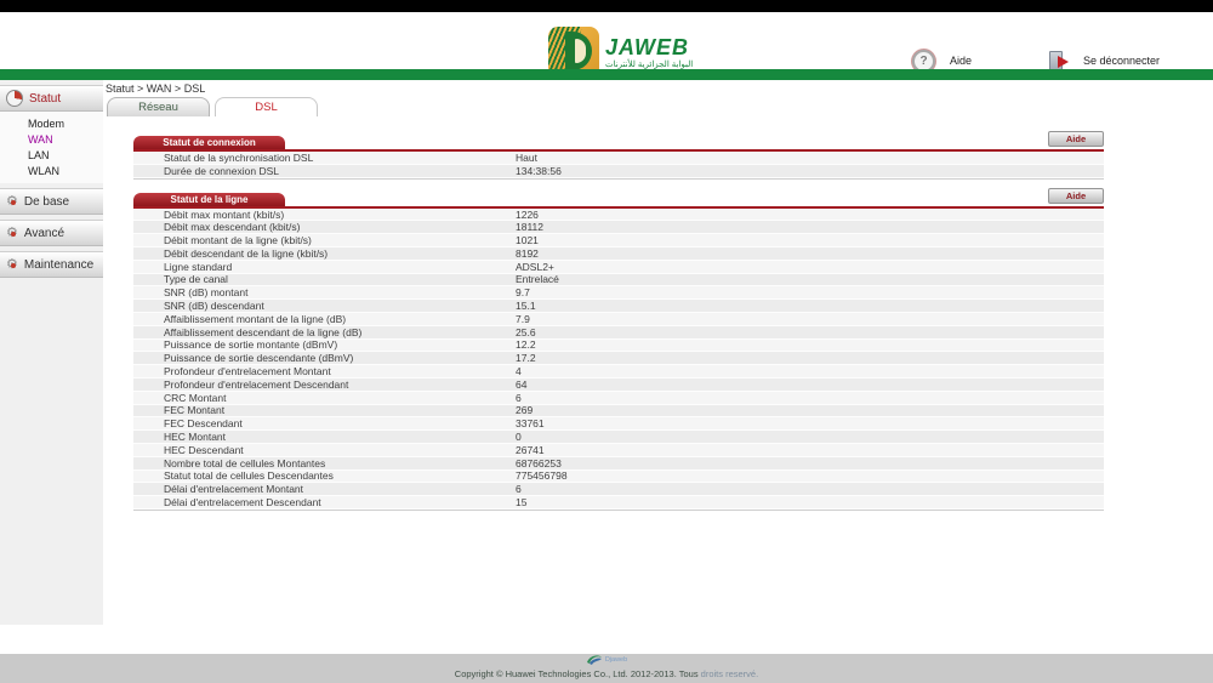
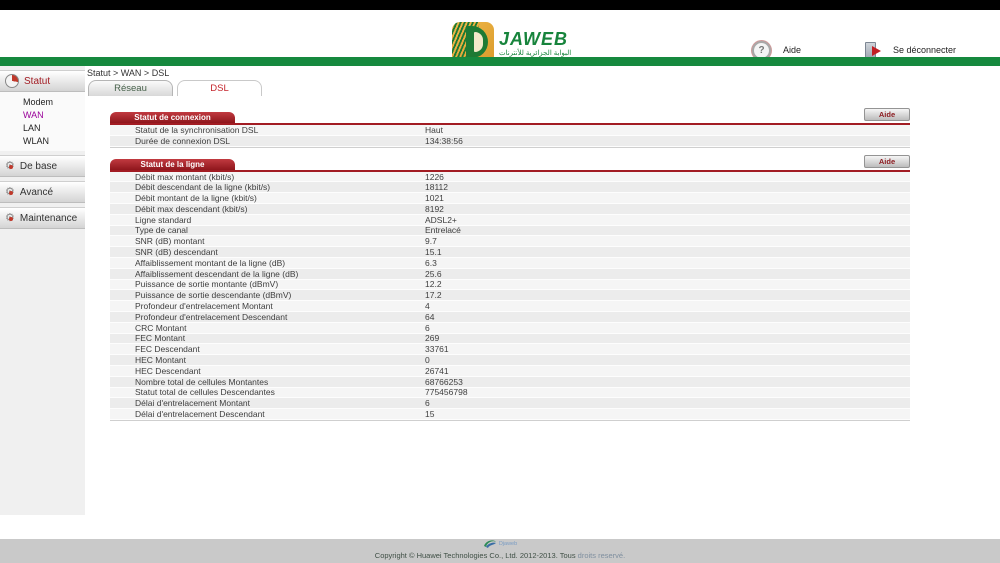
  JAWEB
  ?
  Aide
  Se déconnecter
  Statut
  Modem
  WAN
  LAN
  WLAN
  ⚙
  De base
  ⚙
  Avancé
  ⚙
  Maintenance
  Statut > WAN > DSL
  Réseau
  DSL
  Statut de connexion
  Aide
  Statut de la synchronisation DSL
  Haut
  Durée de connexion DSL
  134:38:56
  Statut de la ligne
  Aide
  Débit max montant (kbit/s)
  1226
- Débit max descendant (kbit/s)
+ Débit descendant de la ligne (kbit/s)
  18112
  Débit montant de la ligne (kbit/s)
  1021
- Débit descendant de la ligne (kbit/s)
+ Débit max descendant (kbit/s)
  8192
  Ligne standard
  ADSL2+
  Type de canal
  Entrelacé
  SNR (dB) montant
  9.7
  SNR (dB) descendant
  15.1
  Affaiblissement montant de la ligne (dB)
- 7.9
+ 6.3
  Affaiblissement descendant de la ligne (dB)
  25.6
  Puissance de sortie montante (dBmV)
  12.2
  Puissance de sortie descendante (dBmV)
  17.2
  Profondeur d'entrelacement Montant
  4
  Profondeur d'entrelacement Descendant
  64
  CRC Montant
  6
  FEC Montant
  269
  FEC Descendant
  33761
  HEC Montant
  0
  HEC Descendant
  26741
  Nombre total de cellules Montantes
  68766253
  Statut total de cellules Descendantes
  775456798
  Délai d'entrelacement Montant
  6
  Délai d'entrelacement Descendant
  15
  Copyright © Huawei Technologies Co., Ltd. 2012-2013. Tous droits reservé.
